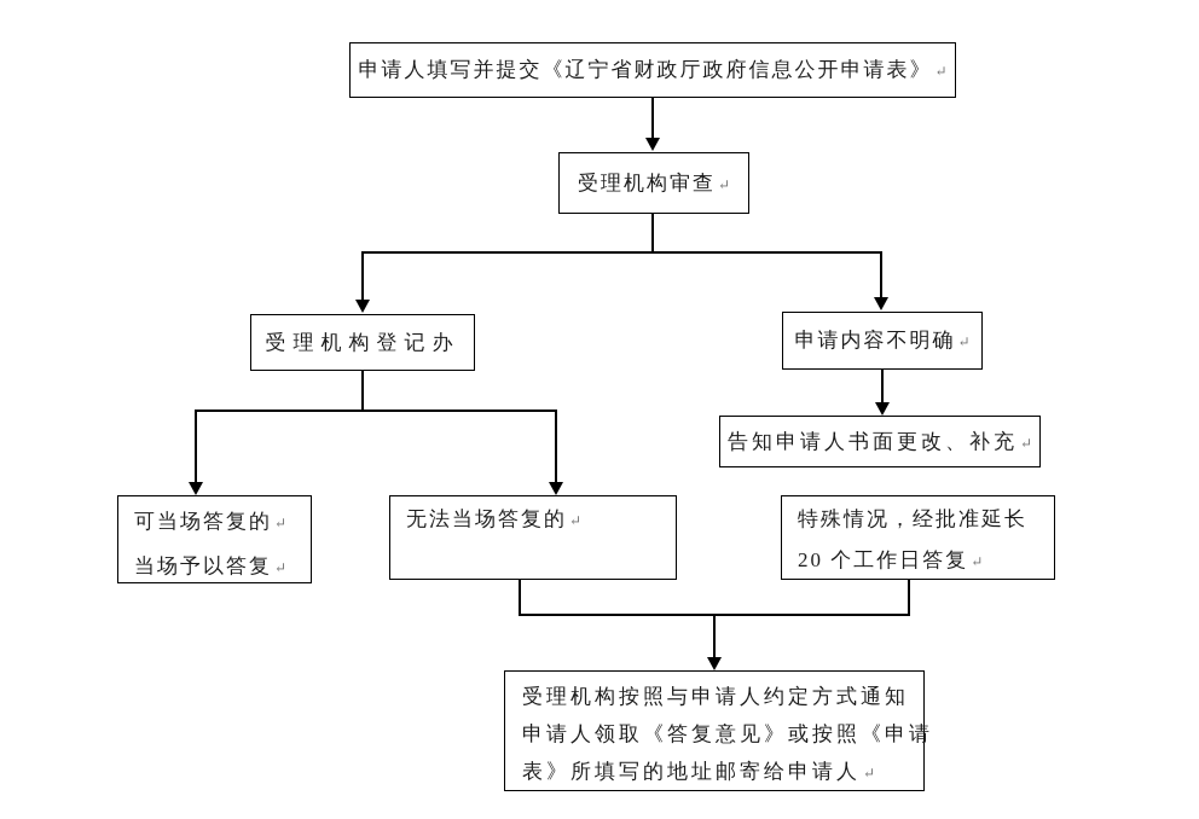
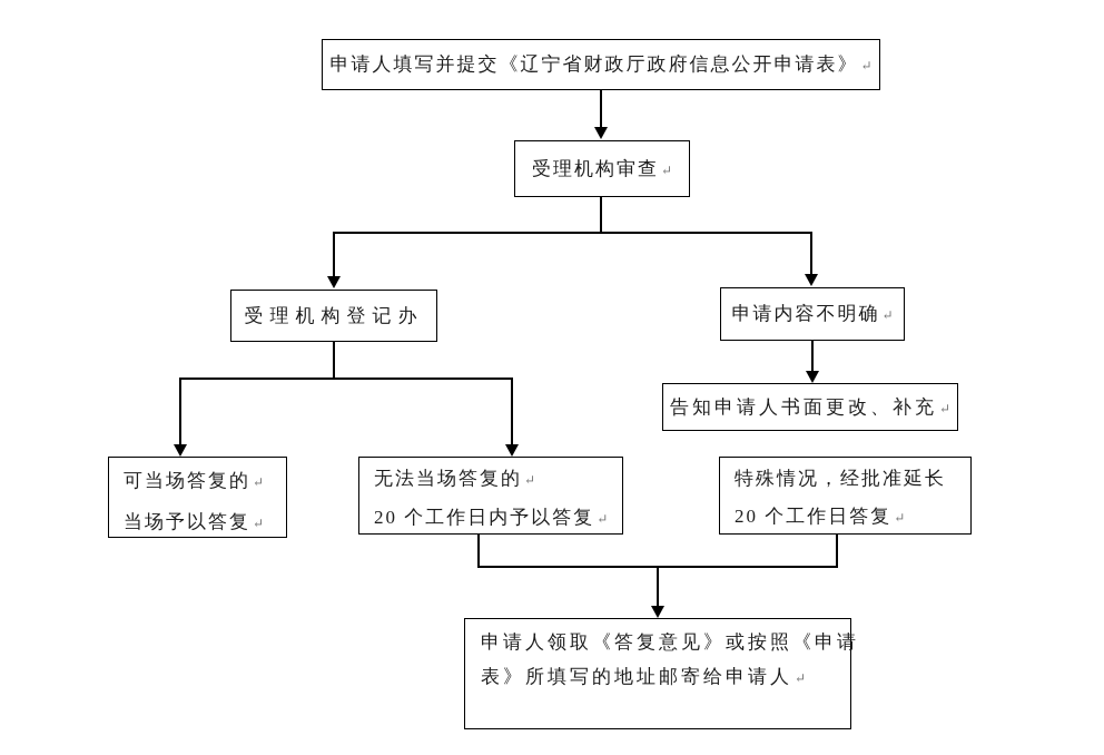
  申请人填写并提交《辽宁省财政厅政府信息公开申请表》 ↵
  受理机构审查 ↵
  受理机构登记办
  申请内容不明确 ↵
  告知申请人书面更改、补充 ↵
  可当场答复的 ↵
  当场予以答复 ↵
  无法当场答复的 ↵
+ 20 个工作日内予以答复 ↵
  特殊情况，经批准延长
  20 个工作日答复 ↵
- 受理机构按照与申请人约定方式通知
  申请人领取《答复意见》或按照《申请
  表》所填写的地址邮寄给申请人 ↵
